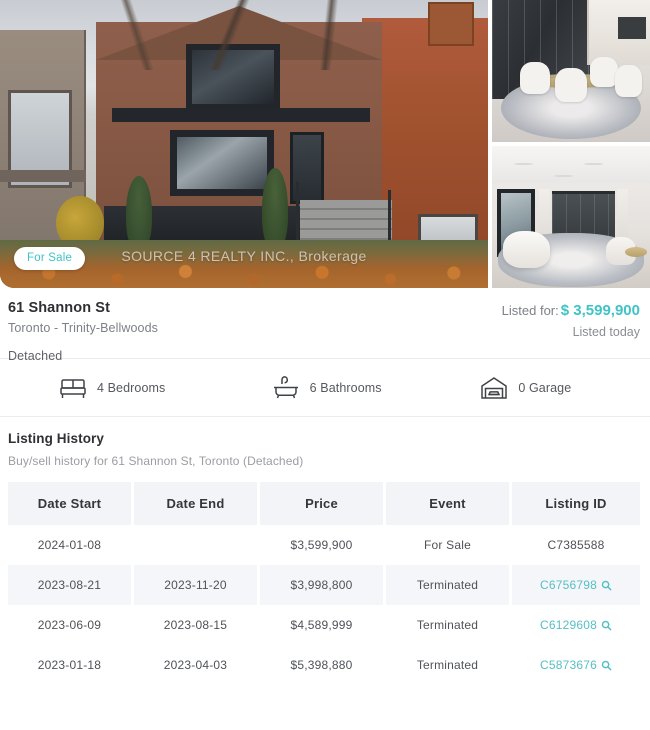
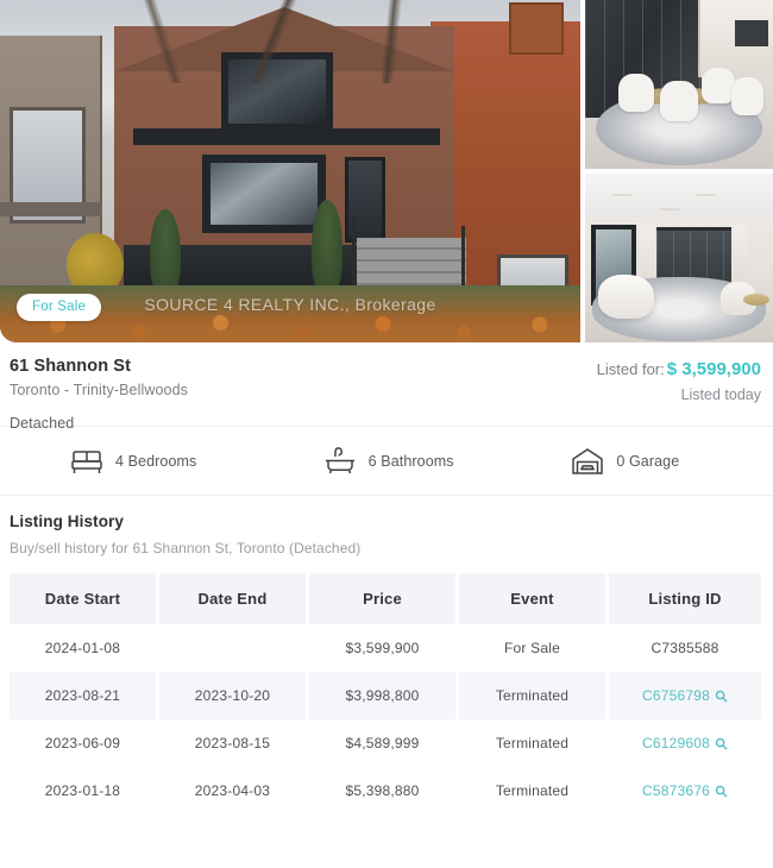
  SOURCE 4 REALTY INC., Brokerage
  For Sale
  61 Shannon St
  Toronto - Trinity-Bellwoods
  Detached
  Listed for: $ 3,599,900
  Listed today
  4 Bedrooms
  6 Bathrooms
  0 Garage
  Listing History
  Buy/sell history for 61 Shannon St, Toronto (Detached)
  Date Start	Date End	Price	Event	Listing ID
  2024-01-08		$3,599,900	For Sale	C7385588
- 2023-08-21	2023-11-20	$3,998,800	Terminated	C6756798
+ 2023-08-21	2023-10-20	$3,998,800	Terminated	C6756798
  2023-06-09	2023-08-15	$4,589,999	Terminated	C6129608
  2023-01-18	2023-04-03	$5,398,880	Terminated	C5873676
